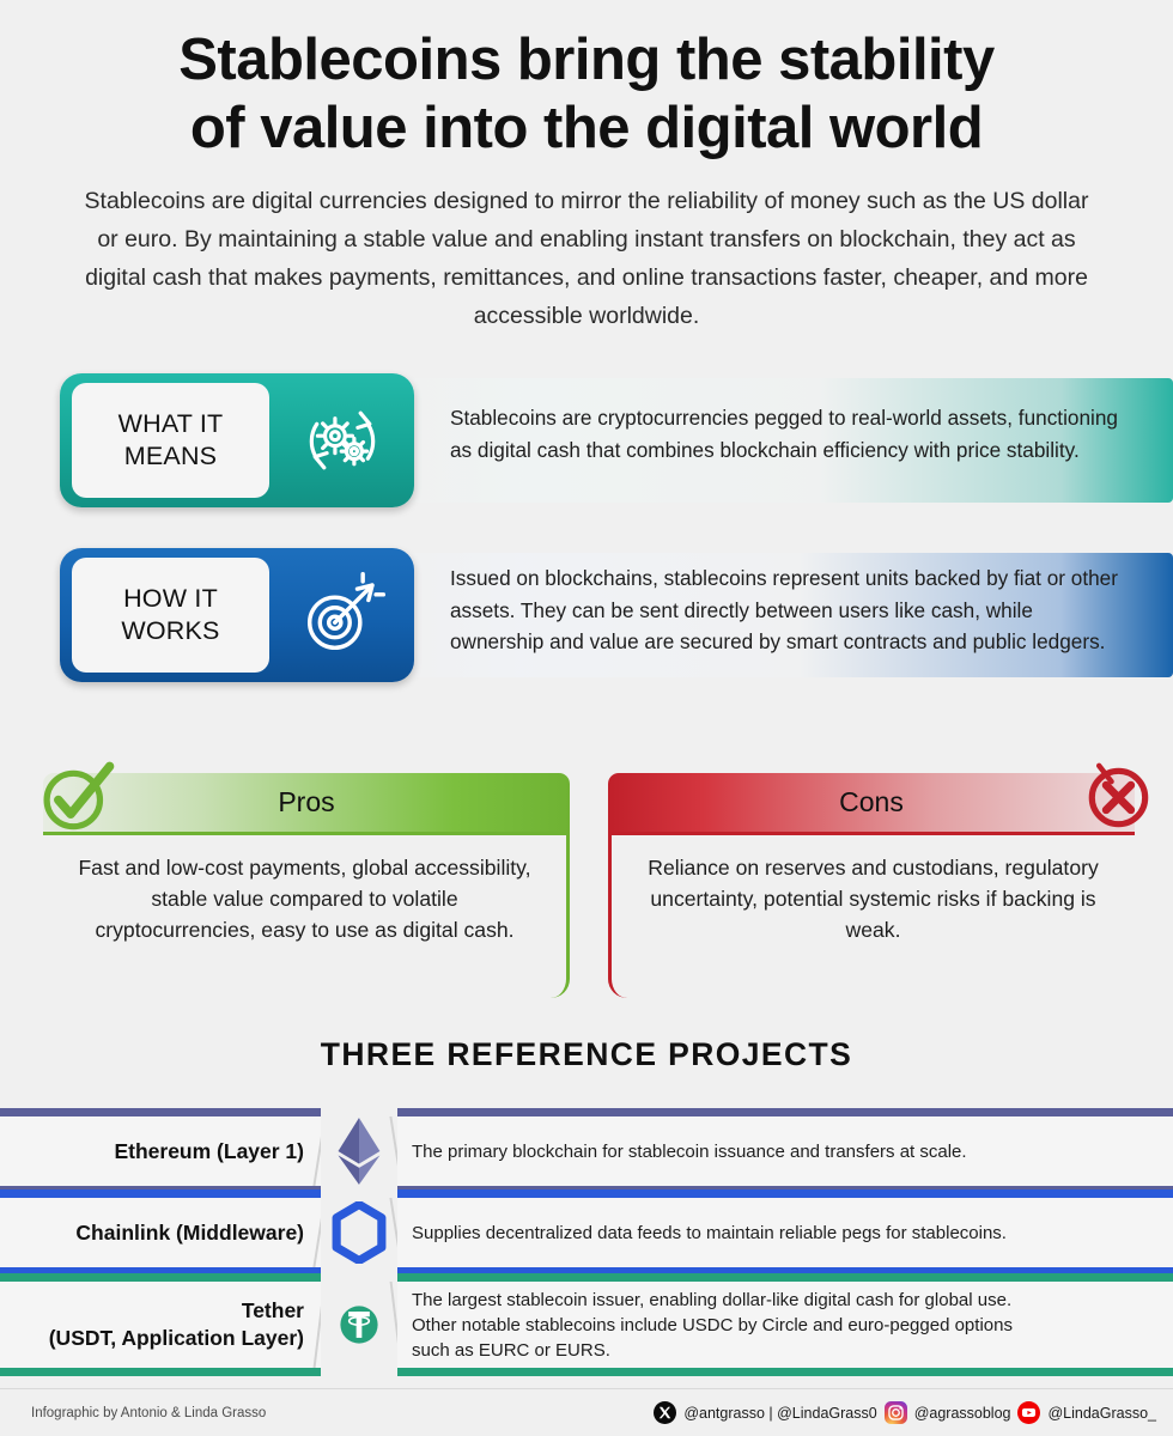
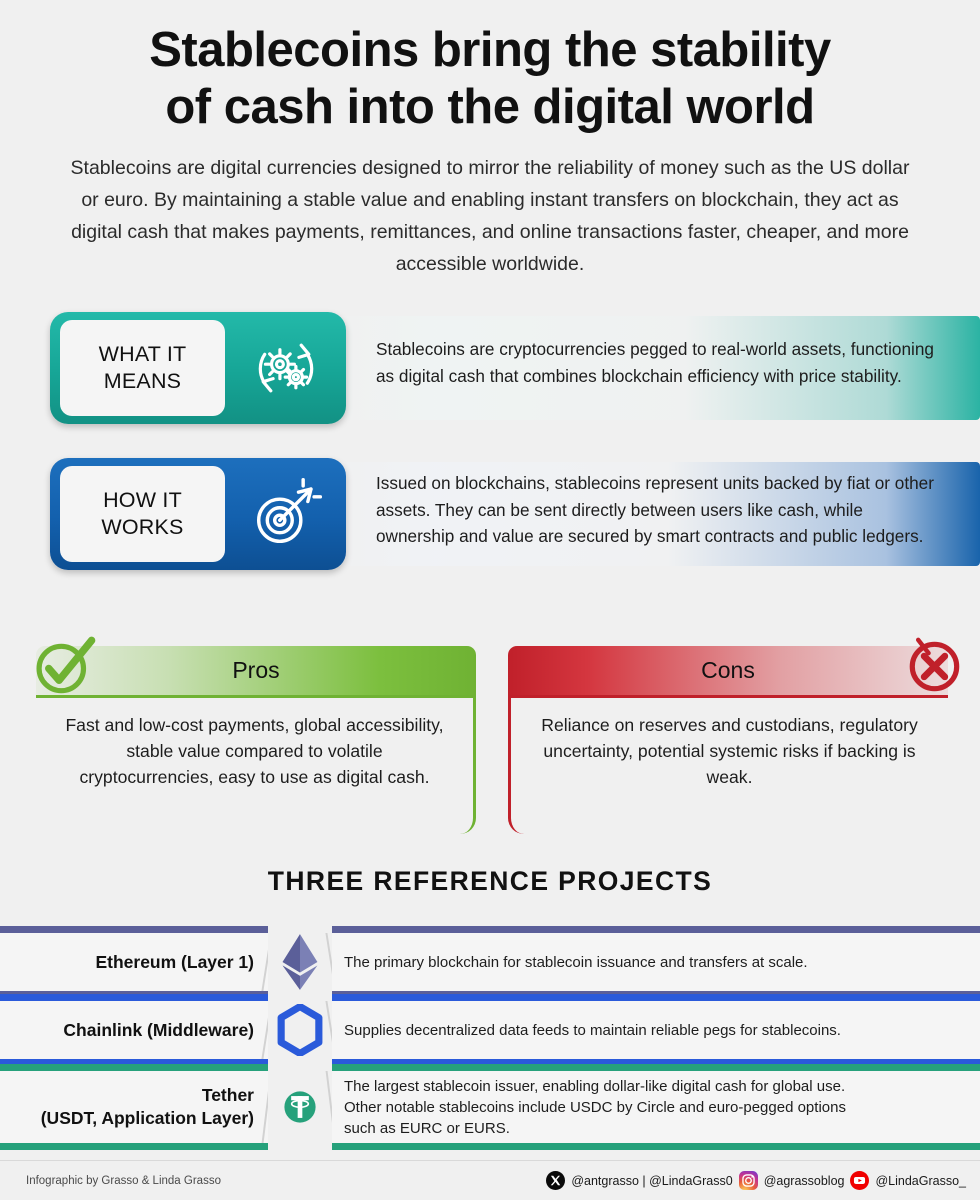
  Stablecoins bring the stability
- of value into the digital world
+ of cash into the digital world
  Stablecoins are digital currencies designed to mirror the reliability of money such as the US dollar or euro. By maintaining a stable value and enabling instant transfers on blockchain, they act as digital cash that makes payments, remittances, and online transactions faster, cheaper, and more accessible worldwide.
  WHAT IT
  MEANS
  Stablecoins are cryptocurrencies pegged to real-world assets, functioning as digital cash that combines blockchain efficiency with price stability.
  HOW IT
  WORKS
  Issued on blockchains, stablecoins represent units backed by fiat or other assets. They can be sent directly between users like cash, while ownership and value are secured by smart contracts and public ledgers.
  Pros
  Fast and low-cost payments, global accessibility, stable value compared to volatile cryptocurrencies, easy to use as digital cash.
  Cons
  Reliance on reserves and custodians, regulatory uncertainty, potential systemic risks if backing is weak.
  THREE REFERENCE PROJECTS
  Ethereum (Layer 1)
  The primary blockchain for stablecoin issuance and transfers at scale.
  Chainlink (Middleware)
  Supplies decentralized data feeds to maintain reliable pegs for stablecoins.
  Tether
  (USDT, Application Layer)
  The largest stablecoin issuer, enabling dollar-like digital cash for global use.
  Other notable stablecoins include USDC by Circle and euro-pegged options
  such as EURC or EURS.
- Infographic by Antonio & Linda Grasso
+ Infographic by Grasso & Linda Grasso
  @antgrasso | @LindaGrass0
  @agrassoblog
  @LindaGrasso_
